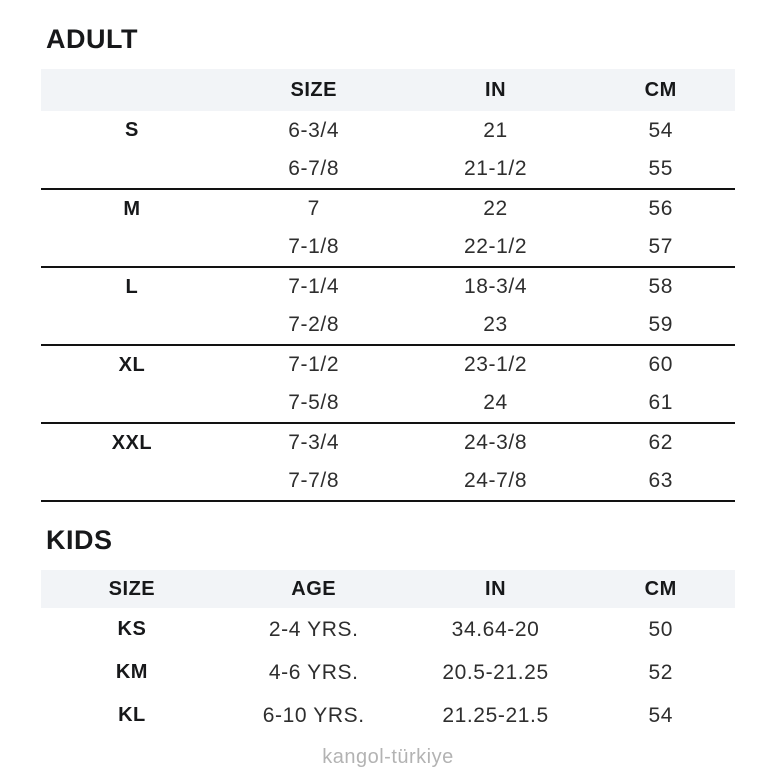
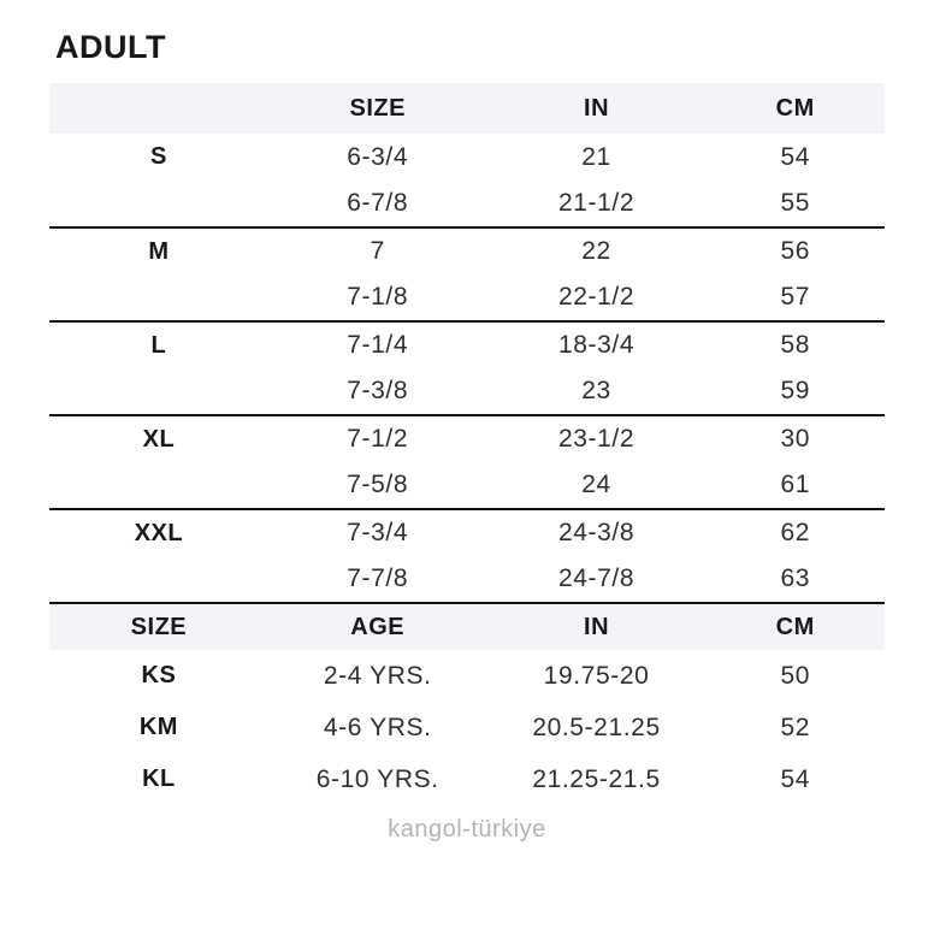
  ADULT
  	SIZE	IN	CM
  S	6-3/4	21	54
  	6-7/8	21-1/2	55
  M	7	22	56
  	7-1/8	22-1/2	57
  L	7-1/4	18-3/4	58
- 	7-2/8	23	59
+ 	7-3/8	23	59
- XL	7-1/2	23-1/2	60
+ XL	7-1/2	23-1/2	30
  	7-5/8	24	61
  XXL	7-3/4	24-3/8	62
  	7-7/8	24-7/8	63
- KIDS
  SIZE	AGE	IN	CM
- KS	2-4 YRS.	34.64-20	50
+ KS	2-4 YRS.	19.75-20	50
  KM	4-6 YRS.	20.5-21.25	52
  KL	6-10 YRS.	21.25-21.5	54
  kangol-türkiye
